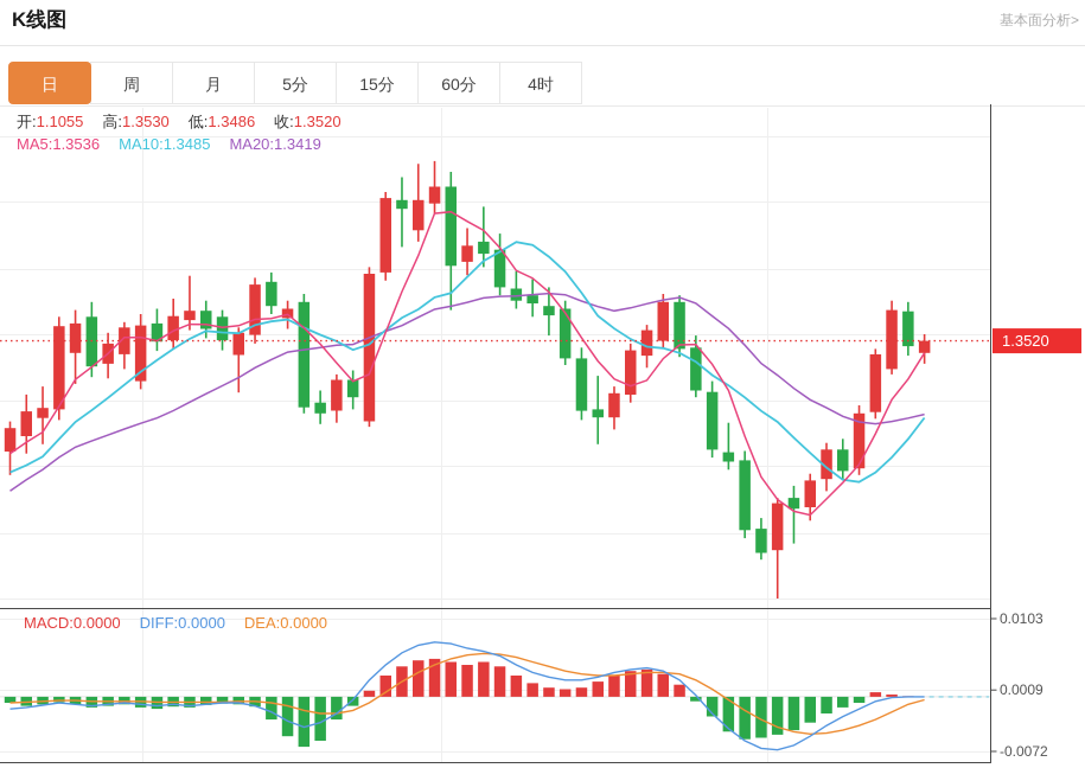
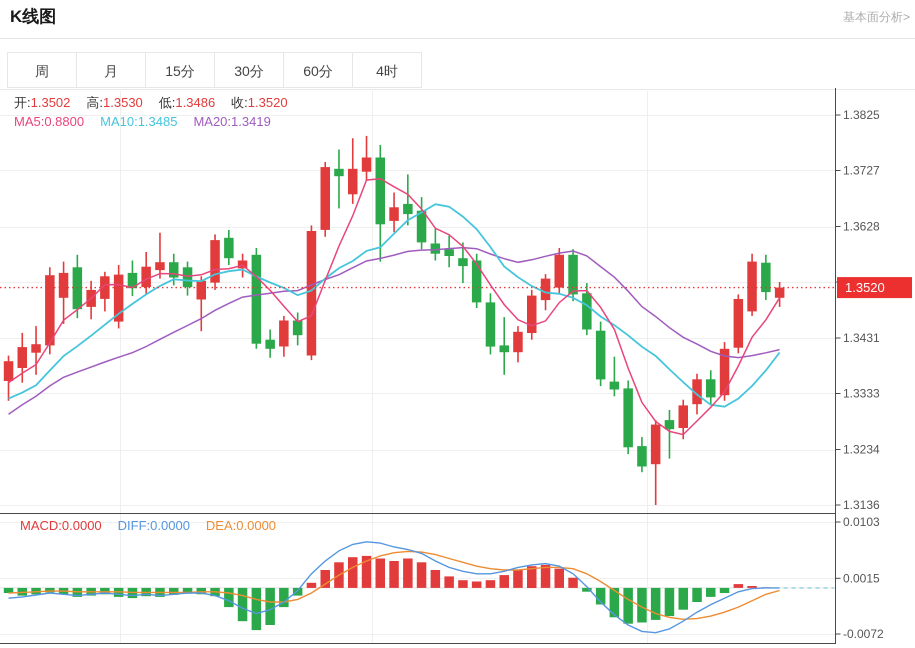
  K线图
  基本面分析>
- 日
  周
  月
- 5分
  15分
+ 30分
  60分
  4时
+ 1.3825
+ 1.3727
+ 1.3628
+ 1.3431
+ 1.3333
+ 1.3234
+ 1.3136
  0.0103
- 0.0009
+ 0.0015
  -0.0072
  1.3520
- 开:1.1055 高:1.3530 低:1.3486 收:1.3520
+ 开:1.3502 高:1.3530 低:1.3486 收:1.3520
- MA5:1.3536 MA10:1.3485 MA20:1.3419
+ MA5:0.8800 MA10:1.3485 MA20:1.3419
  MACD:0.0000 DIFF:0.0000 DEA:0.0000
